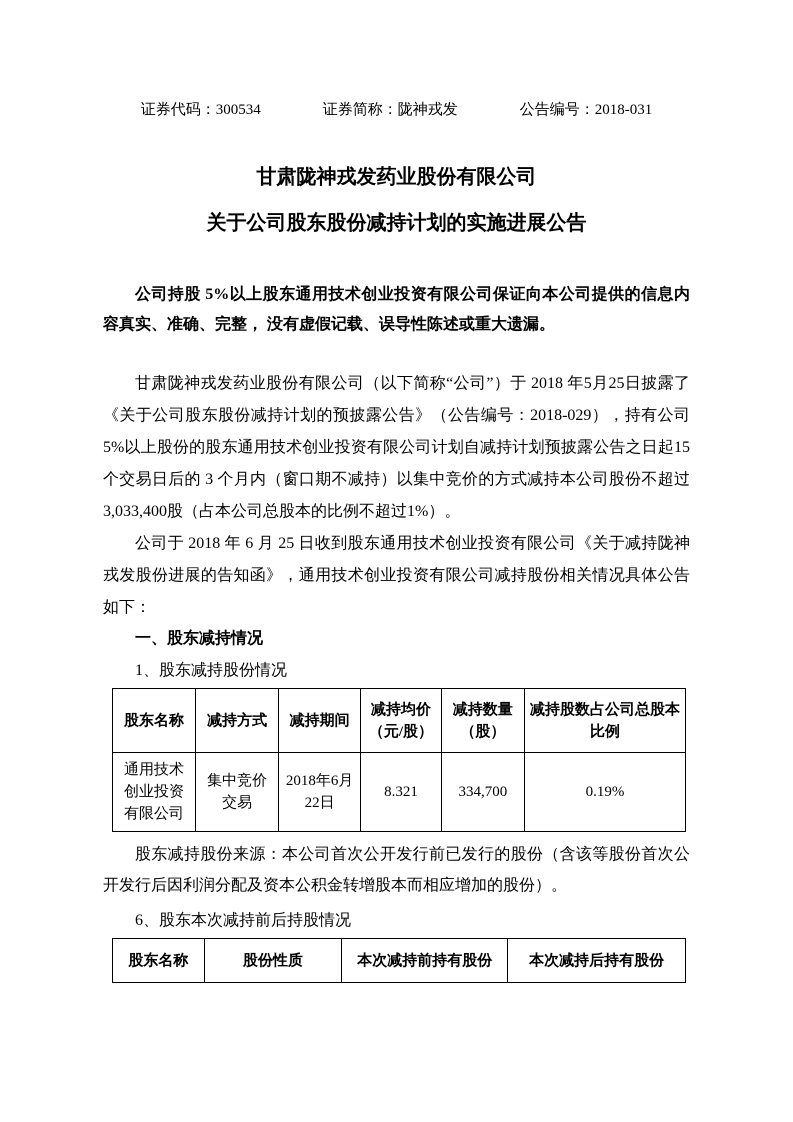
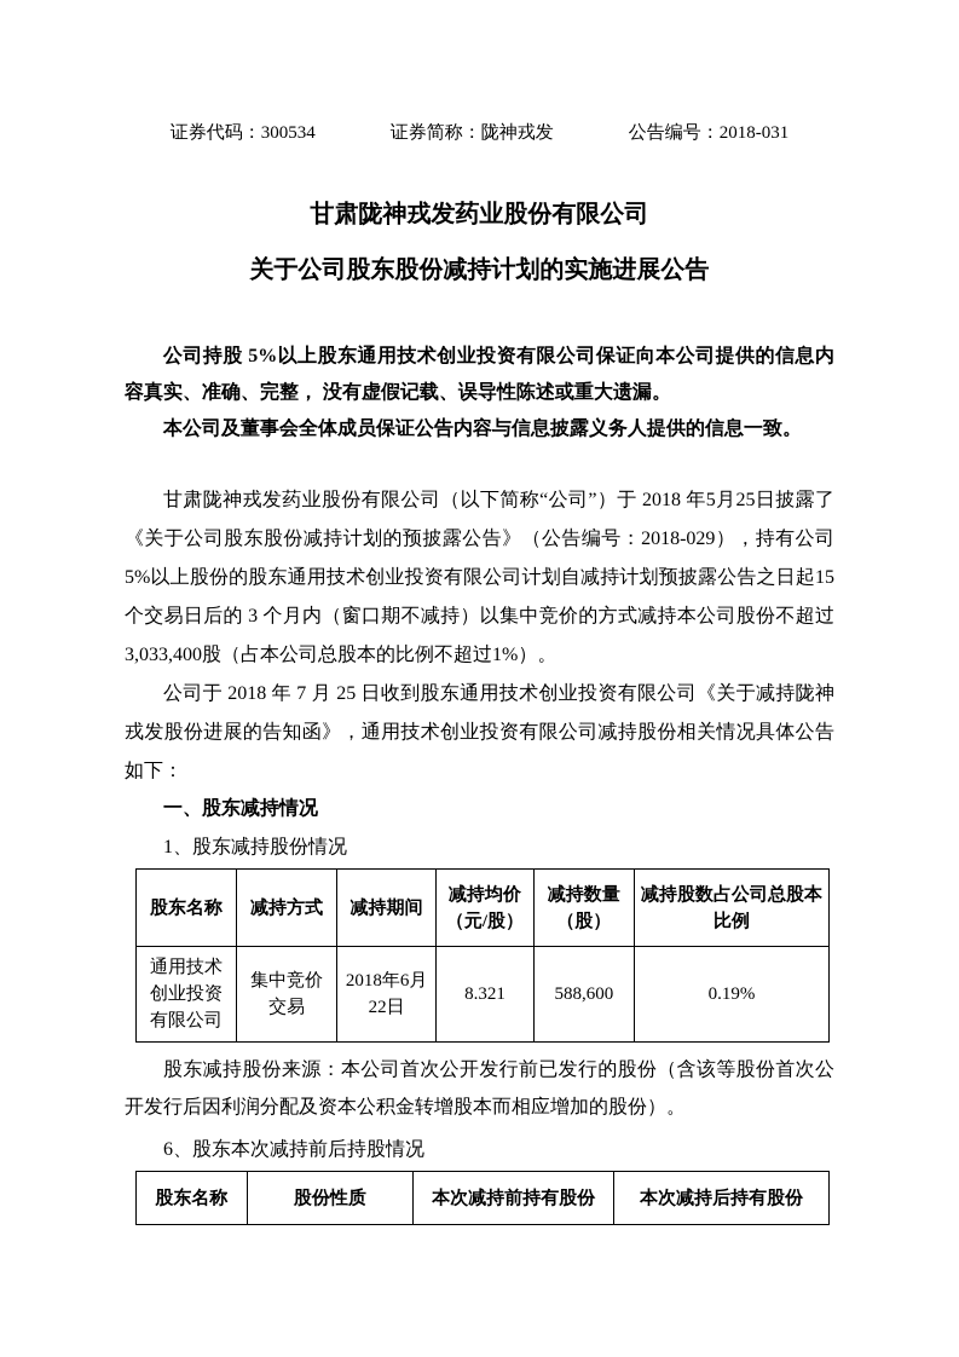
  证券代码：300534
  证券简称：陇神戎发
  公告编号：2018-031
  甘肃陇神戎发药业股份有限公司
  关于公司股东股份减持计划的实施进展公告
  公司持股 5%以上股东通用技术创业投资有限公司保证向本公司提供的信息内容真实、准确、完整， 没有虚假记载、误导性陈述或重大遗漏。
+ 本公司及董事会全体成员保证公告内容与信息披露义务人提供的信息一致。
  甘肃陇神戎发药业股份有限公司（以下简称“公司”）于 2018 年5月25日披露了《关于公司股东股份减持计划的预披露公告》（公告编号：2018-029），持有公司5%以上股份的股东通用技术创业投资有限公司计划自减持计划预披露公告之日起15个交易日后的 3 个月内（窗口期不减持）以集中竞价的方式减持本公司股份不超过3,033,400股（占本公司总股本的比例不超过1%）。
- 公司于 2018 年 6 月 25 日收到股东通用技术创业投资有限公司《关于减持陇神戎发股份进展的告知函》，通用技术创业投资有限公司减持股份相关情况具体公告如下：
+ 公司于 2018 年 7 月 25 日收到股东通用技术创业投资有限公司《关于减持陇神戎发股份进展的告知函》，通用技术创业投资有限公司减持股份相关情况具体公告如下：
  一、股东减持情况
  1、股东减持股份情况
  股东名称	减持方式	减持期间	减持均价 （元/股）	减持数量 （股）	减持股数占公司总股本比例
- 通用技术创业投资有限公司	集中竞价交易	2018年6月22日	8.321	334,700	0.19%
+ 通用技术创业投资有限公司	集中竞价交易	2018年6月22日	8.321	588,600	0.19%
  股东减持股份来源：本公司首次公开发行前已发行的股份（含该等股份首次公开发行后因利润分配及资本公积金转增股本而相应增加的股份）。
  6、股东本次减持前后持股情况
  股东名称	股份性质	本次减持前持有股份	本次减持后持有股份
